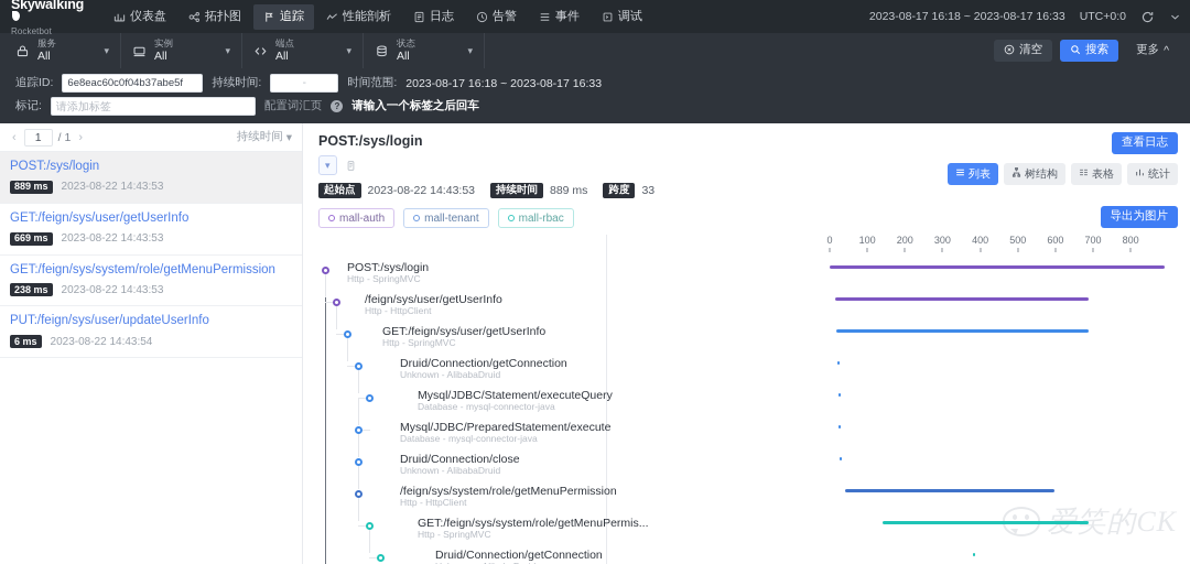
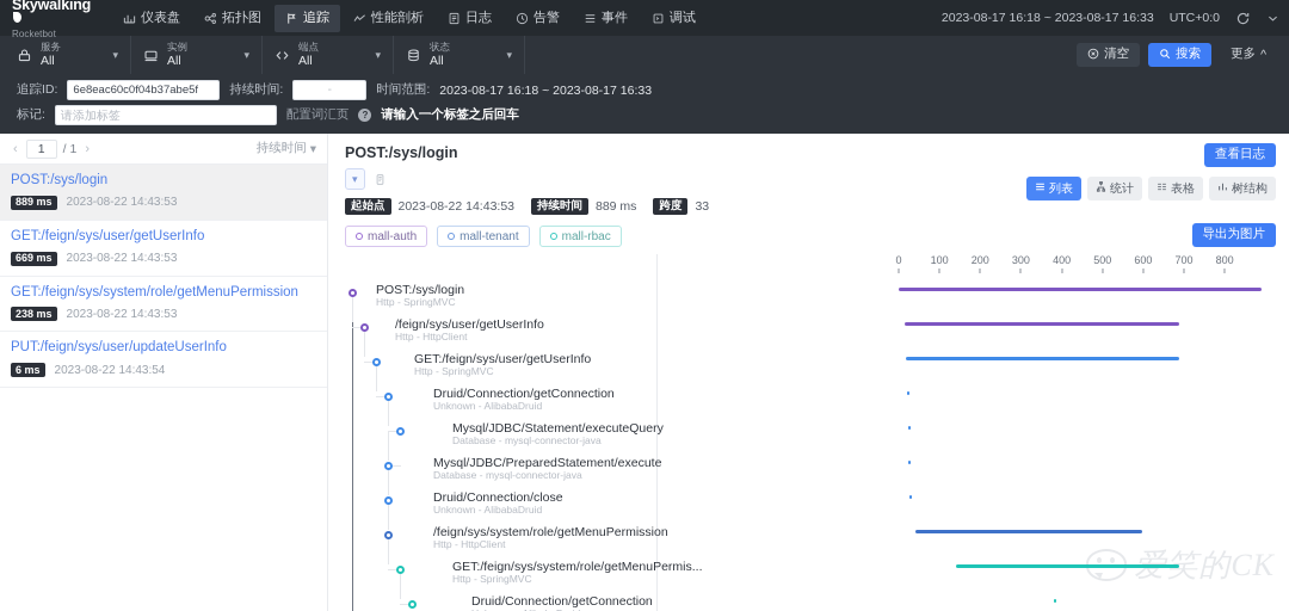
  Skywalking
  Rocketbot
  仪表盘
  拓扑图
  追踪
  性能剖析
  日志
  告警
  事件
  调试
  2023-08-17 16:18 ~ 2023-08-17 16:33
  UTC+0:0
  服务
  All
  ▾
  实例
  All
  ▾
  端点
  All
  ▾
  状态
  All
  ▾
  清空
  搜索
  更多
  ^
  追踪ID:
  6e8eac60c0f04b37abe5f
  持续时间:
  -
  时间范围:
  2023-08-17 16:18 ~ 2023-08-17 16:33
  标记:
  请添加标签
  配置词汇页
  ?
  请输入一个标签之后回车
  ‹
  1
  / 1
  ›
  持续时间
  ▾
  POST:/sys/login
  889 ms
  2023-08-22 14:43:53
  GET:/feign/sys/user/getUserInfo
  669 ms
  2023-08-22 14:43:53
  GET:/feign/sys/system/role/getMenuPermission
  238 ms
  2023-08-22 14:43:53
  PUT:/feign/sys/user/updateUserInfo
  6 ms
  2023-08-22 14:43:54
  POST:/sys/login
  查看日志
  ▾
  起始点
  2023-08-22 14:43:53
  持续时间
  889 ms
  跨度
  33
  列表
- 树结构
+ 统计
  表格
- 统计
+ 树结构
  mall-auth
  mall-tenant
  mall-rbac
  导出为图片
  0
  100
  200
  300
  400
  500
  600
  700
  800
  POST:/sys/login
  Http - SpringMVC
  /feign/sys/user/getUserInfo
  Http - HttpClient
  GET:/feign/sys/user/getUserInfo
  Http - SpringMVC
  Druid/Connection/getConnection
  Unknown - AlibabaDruid
  Mysql/JDBC/Statement/executeQuery
  Database - mysql-connector-java
  Mysql/JDBC/PreparedStatement/execute
  Database - mysql-connector-java
  Druid/Connection/close
  Unknown - AlibabaDruid
  /feign/sys/system/role/getMenuPermission
  Http - HttpClient
  GET:/feign/sys/system/role/getMenuPermis...
  Http - SpringMVC
  Druid/Connection/getConnection
  笑的CK
